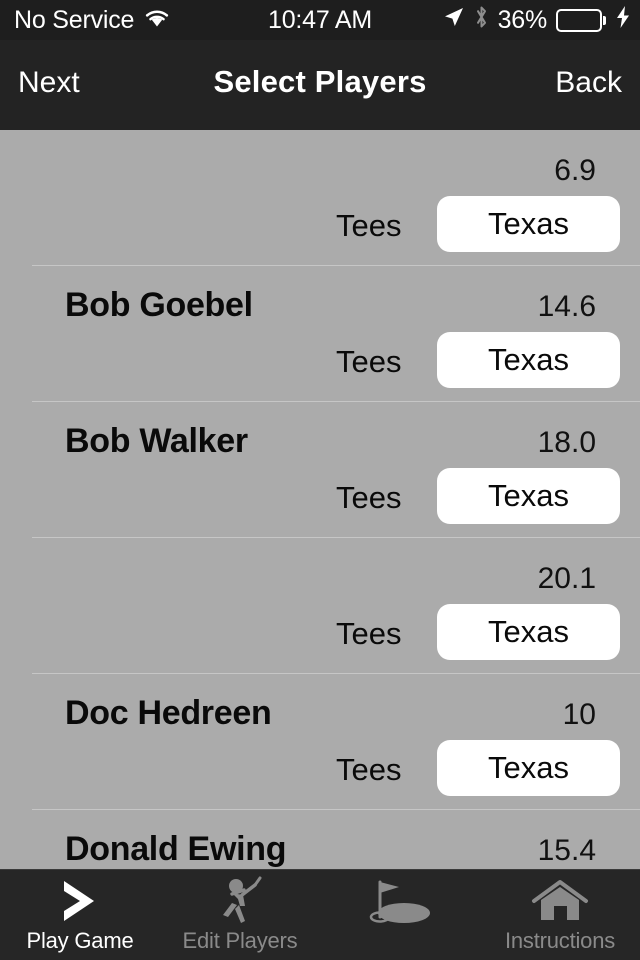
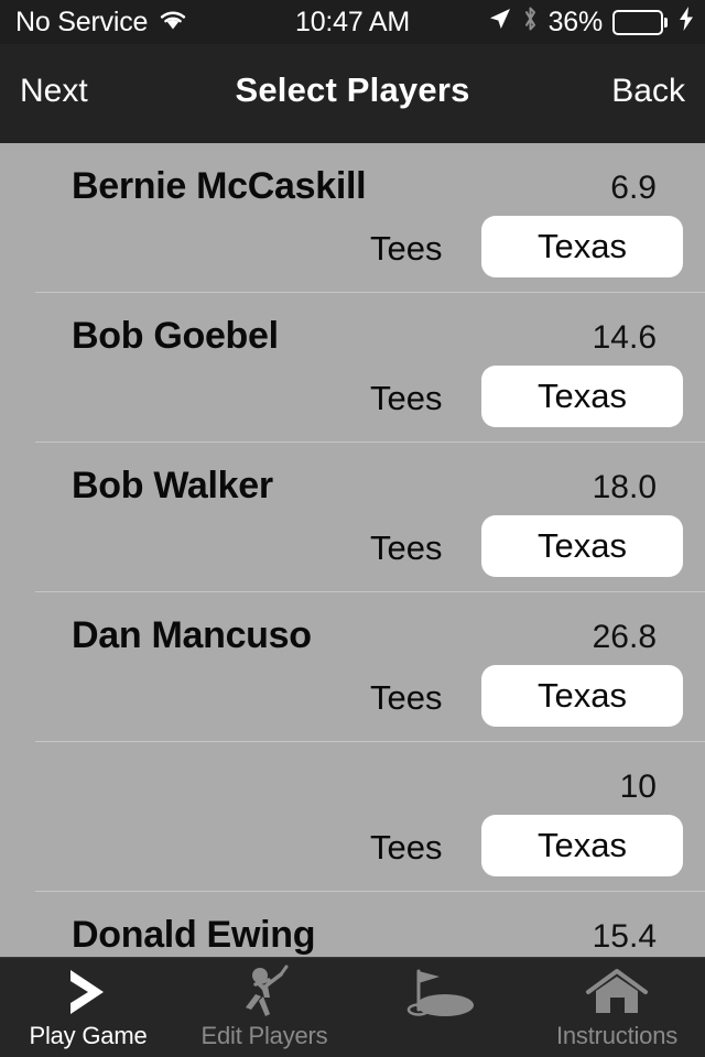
  No Service
  10:47 AM
  36%
  Next
  Select Players
  Back
+ Bernie McCaskill
  6.9
  Tees
  Texas
  Bob Goebel
  14.6
  Tees
  Texas
  Bob Walker
  18.0
  Tees
  Texas
+ Dan Mancuso
- 20.1
+ 26.8
  Tees
  Texas
- Doc Hedreen
  10
  Tees
  Texas
  Donald Ewing
  15.4
  Play Game
  Edit Players
  Instructions
